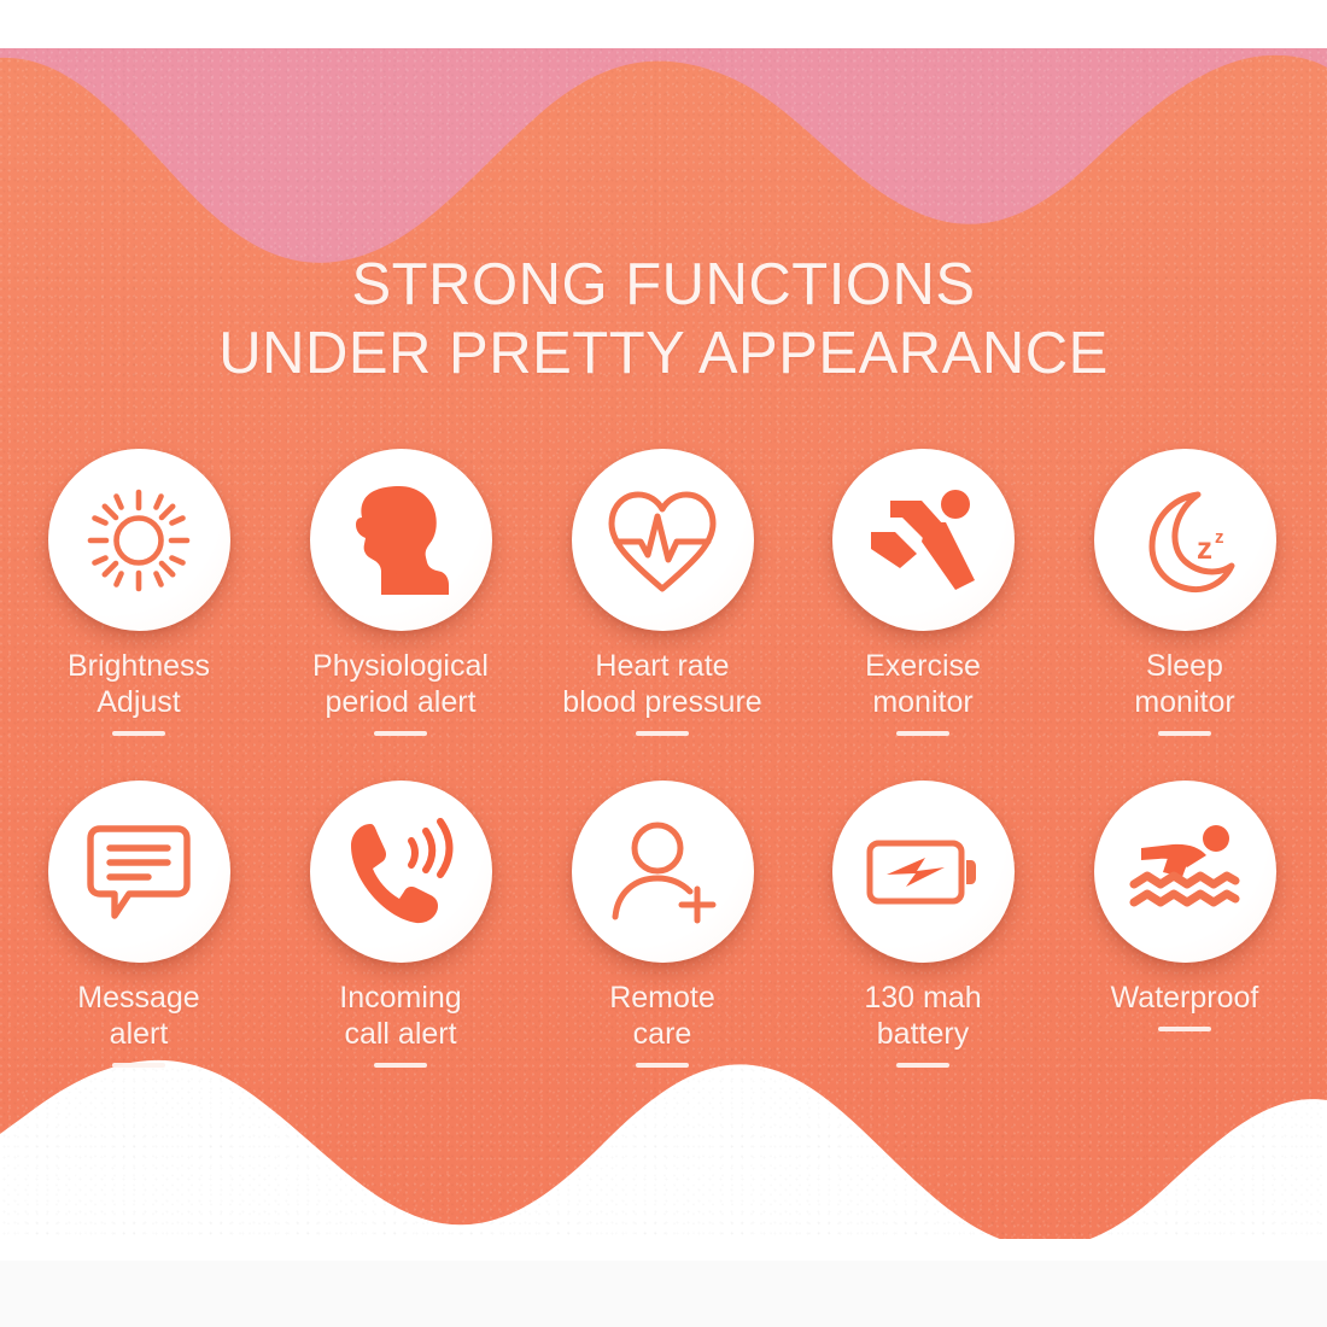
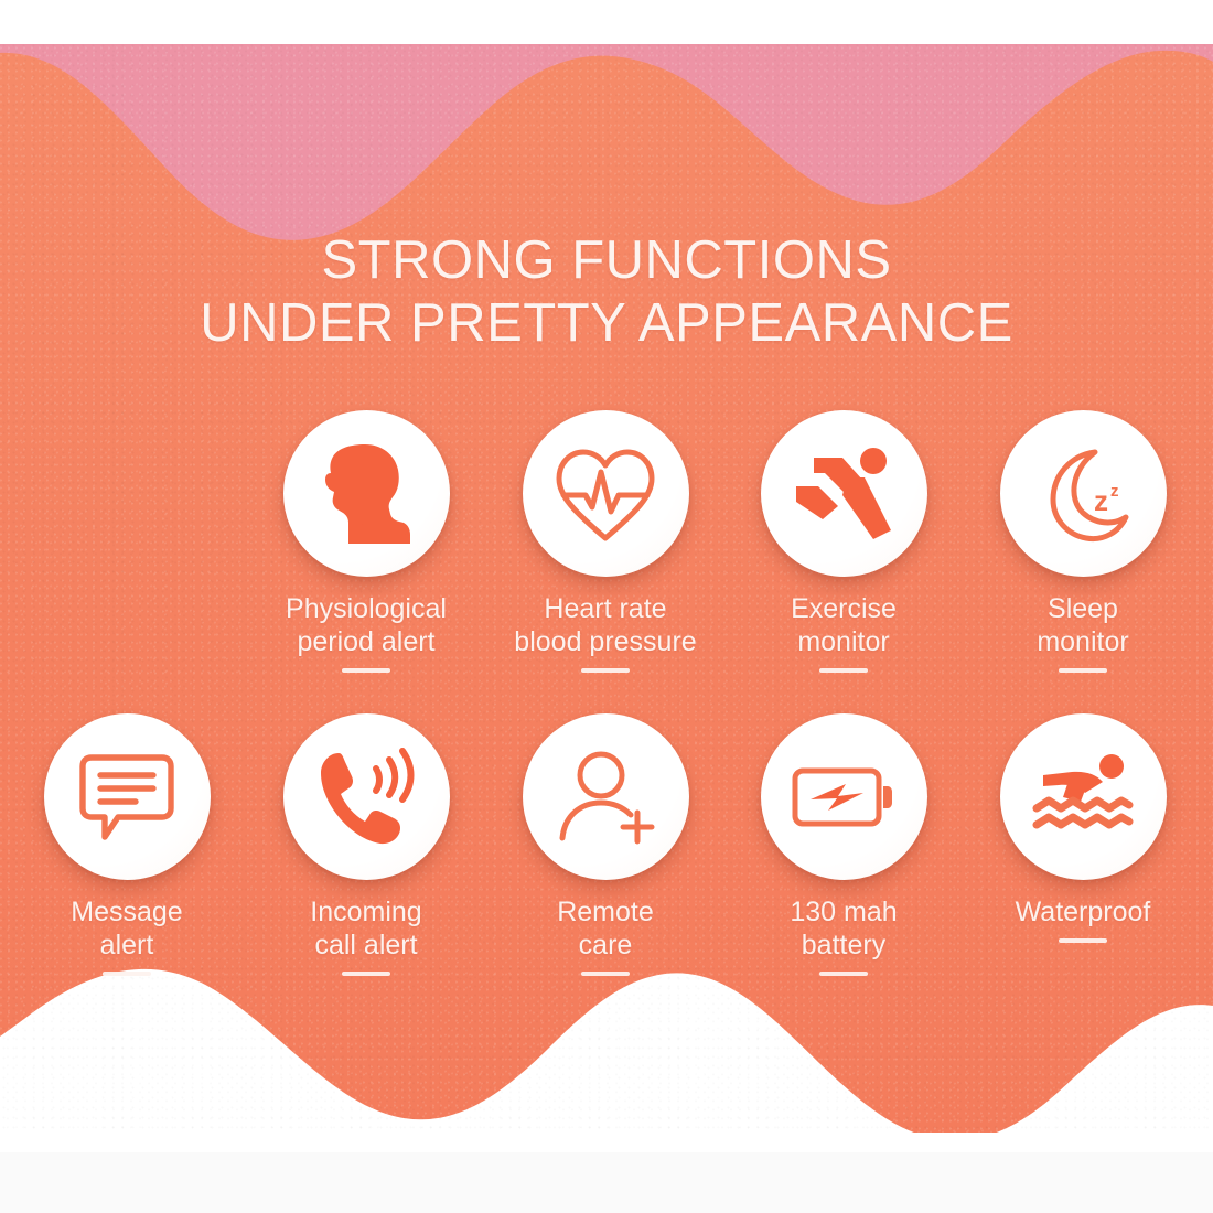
  STRONG FUNCTIONS
  UNDER PRETTY APPEARANCE
- Brightness
- Adjust
  Physiological
  period alert
  Heart rate
  blood pressure
  Exercise
  monitor
  z
  z
  Sleep
  monitor
  Message
  alert
  Incoming
  call alert
  Remote
  care
  130 mah
  battery
  Waterproof
